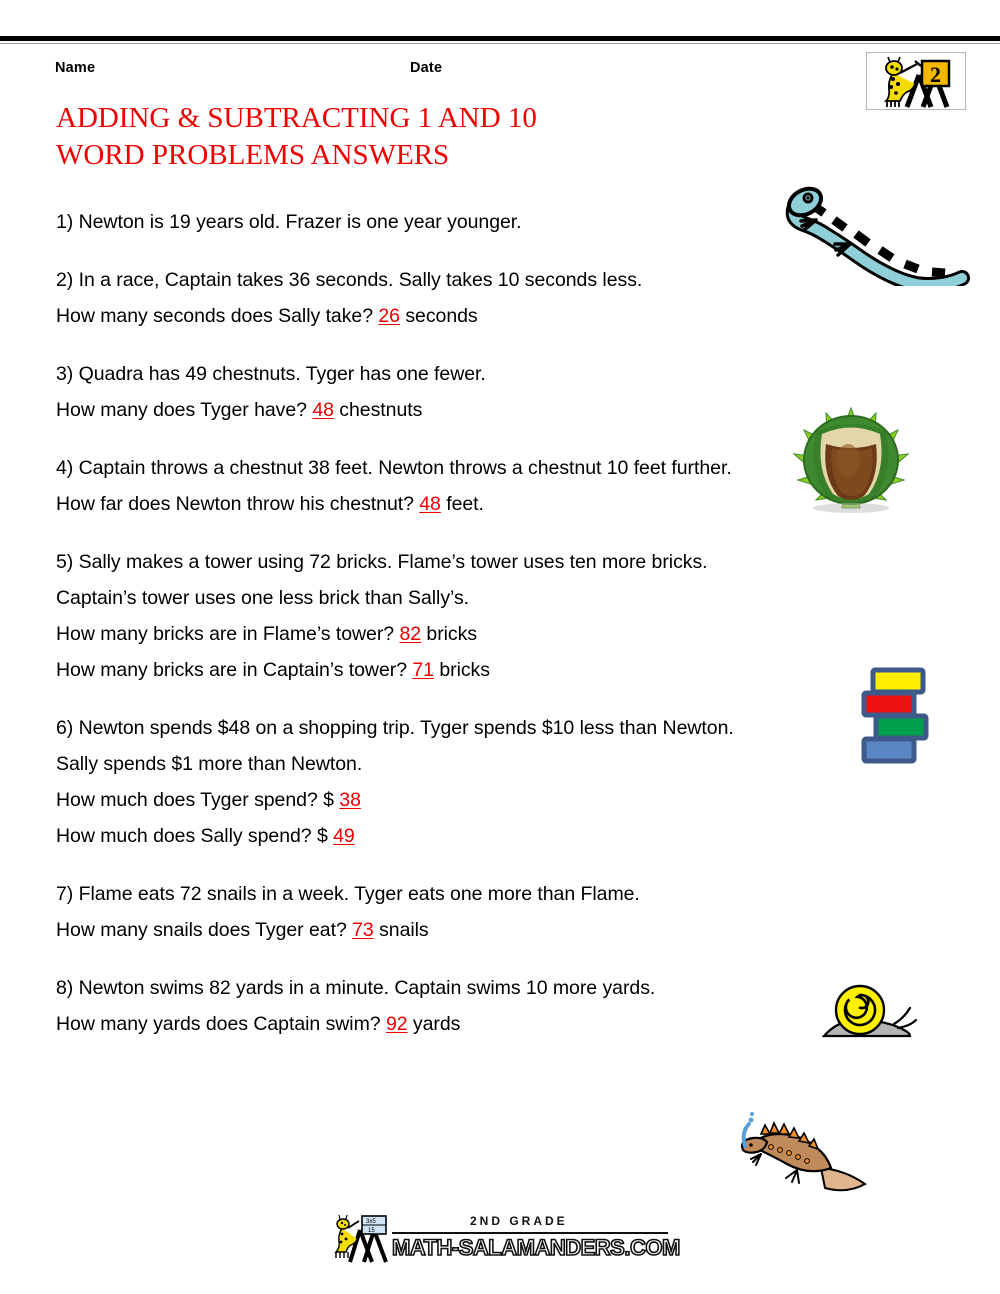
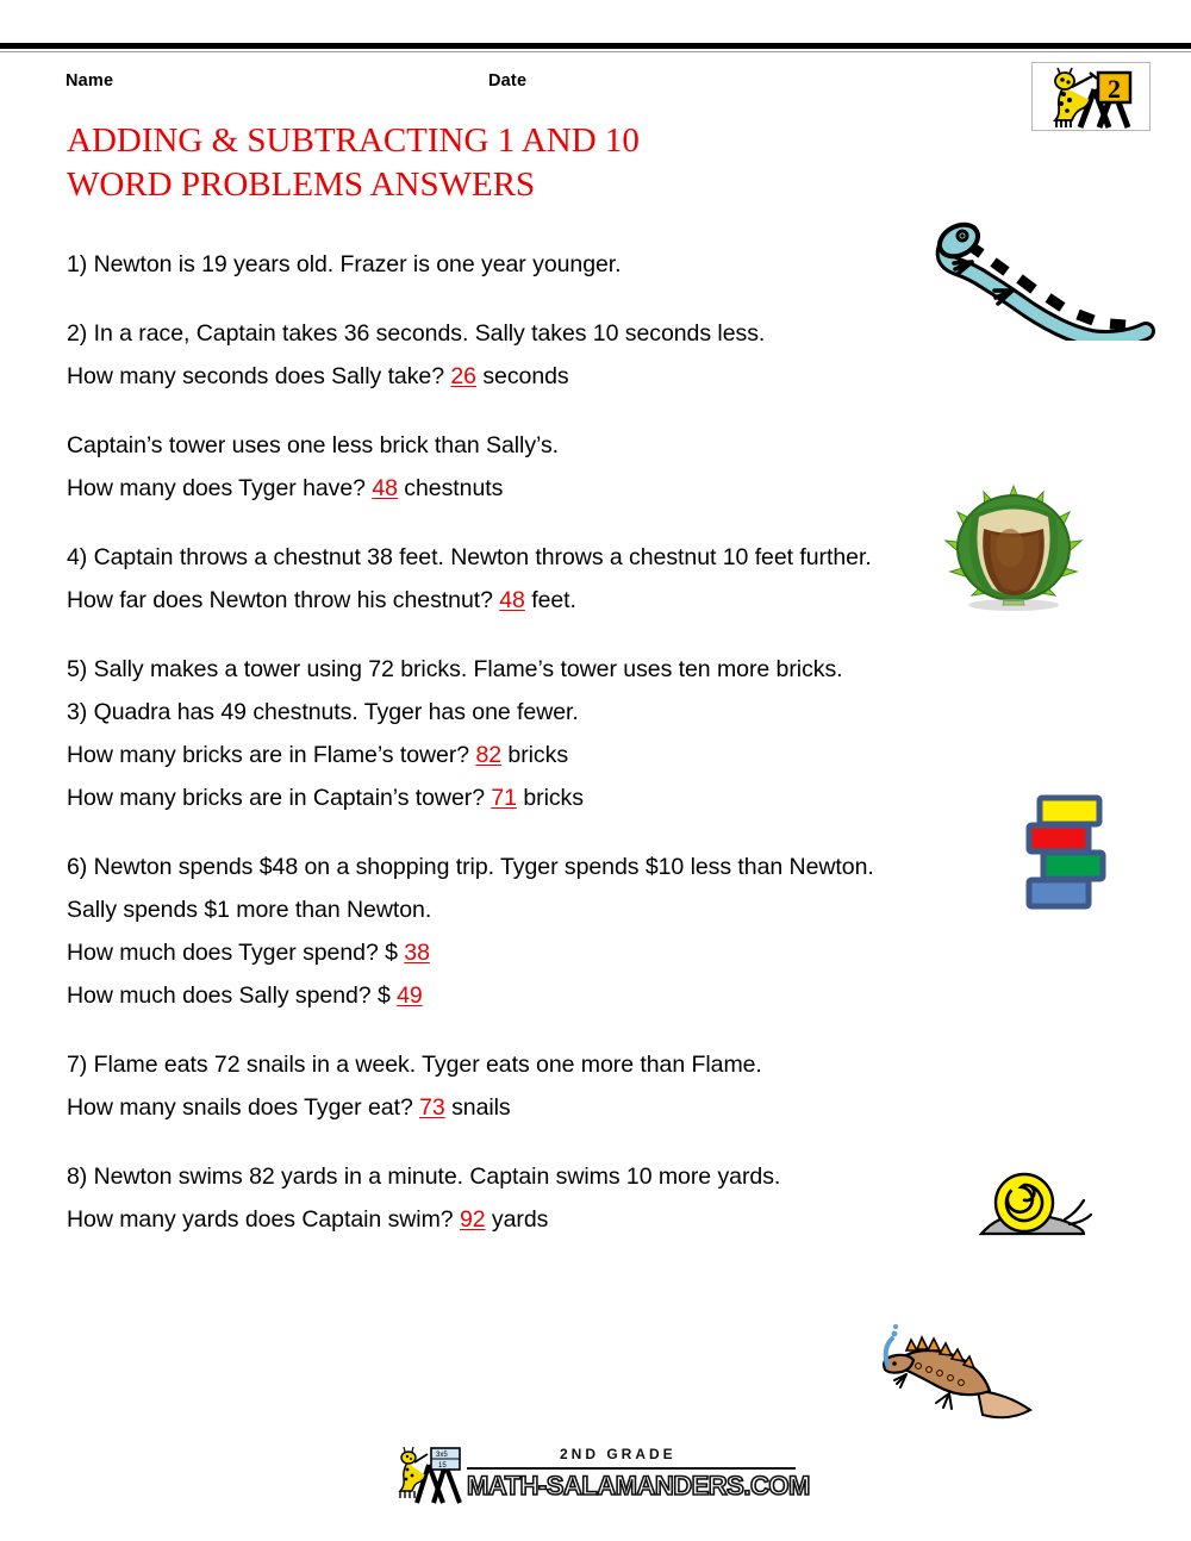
  Name
  Date
  2
  ADDING & SUBTRACTING 1 AND 10
  WORD PROBLEMS ANSWERS
  1) Newton is 19 years old. Frazer is one year younger.
  2) In a race, Captain takes 36 seconds. Sally takes 10 seconds less.
  How many seconds does Sally take? 26 seconds
- 3) Quadra has 49 chestnuts. Tyger has one fewer.
+ Captain’s tower uses one less brick than Sally’s.
  How many does Tyger have? 48 chestnuts
  4) Captain throws a chestnut 38 feet. Newton throws a chestnut 10 feet further.
  How far does Newton throw his chestnut? 48 feet.
  5) Sally makes a tower using 72 bricks. Flame’s tower uses ten more bricks.
- Captain’s tower uses one less brick than Sally’s.
+ 3) Quadra has 49 chestnuts. Tyger has one fewer.
  How many bricks are in Flame’s tower? 82 bricks
  How many bricks are in Captain’s tower? 71 bricks
  6) Newton spends $48 on a shopping trip. Tyger spends $10 less than Newton.
  Sally spends $1 more than Newton.
  How much does Tyger spend? $ 38
  How much does Sally spend? $ 49
  7) Flame eats 72 snails in a week. Tyger eats one more than Flame.
  How many snails does Tyger eat? 73 snails
  8) Newton swims 82 yards in a minute. Captain swims 10 more yards.
  How many yards does Captain swim? 92 yards
  2ND GRADE
  MATH-SALAMANDERS.COM
